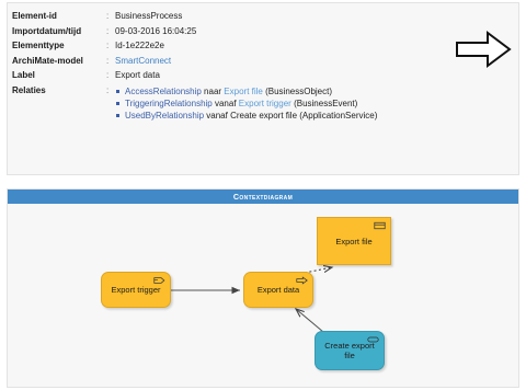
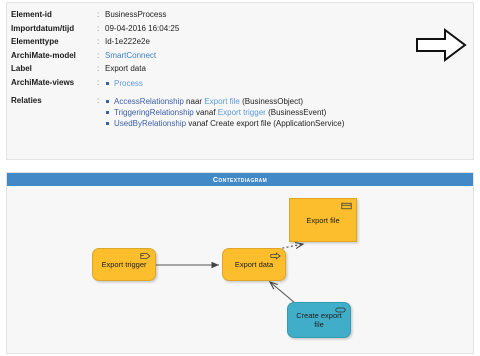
  Element-id	:	BusinessProcess
- Importdatum/tijd	:	09-03-2016 16:04:25
+ Importdatum/tijd	:	09-04-2016 16:04:25
  Elementtype	:	Id-1e222e2e
  ArchiMate-model	:	SmartConnect
  Label	:	Export data
+ ArchiMate-views	:	Process
  Relaties	:	AccessRelationship naar Export file (BusinessObject) TriggeringRelationship vanaf Export trigger (BusinessEvent) UsedByRelationship vanaf Create export file (ApplicationService)
  Contextdiagram
  Export file
  Export trigger
  Export data
  Create export file
